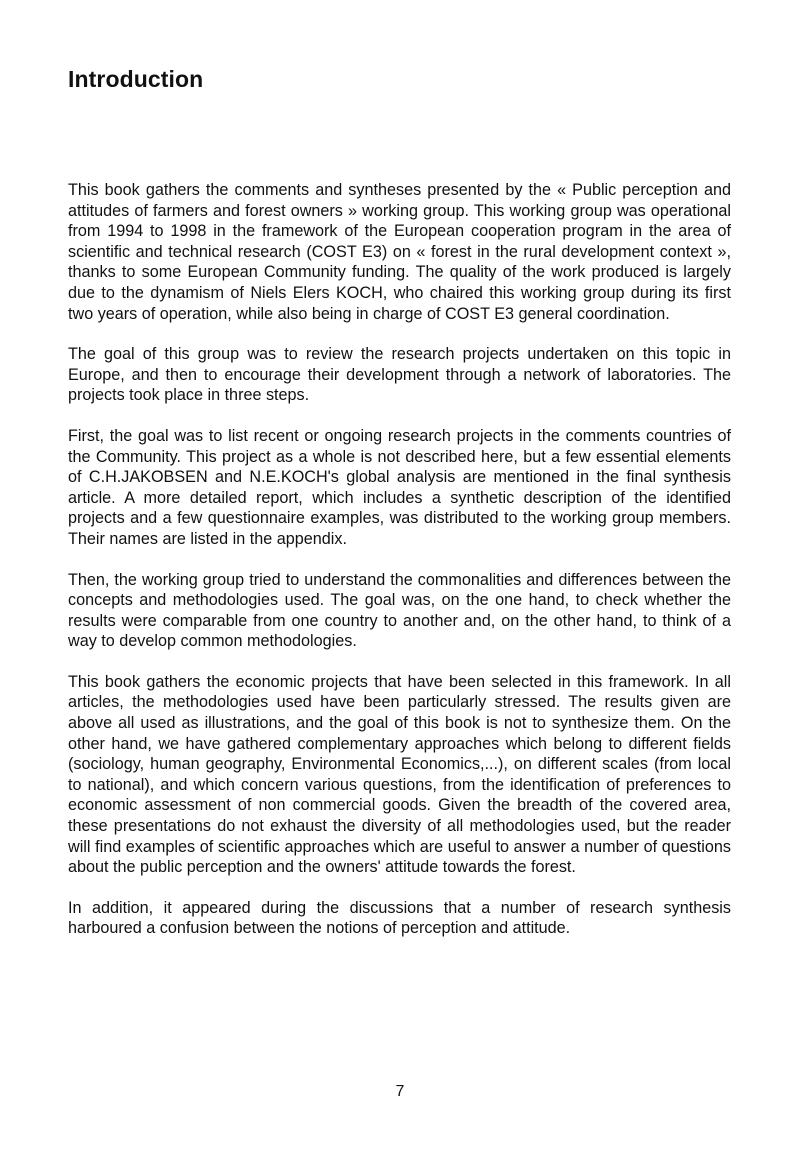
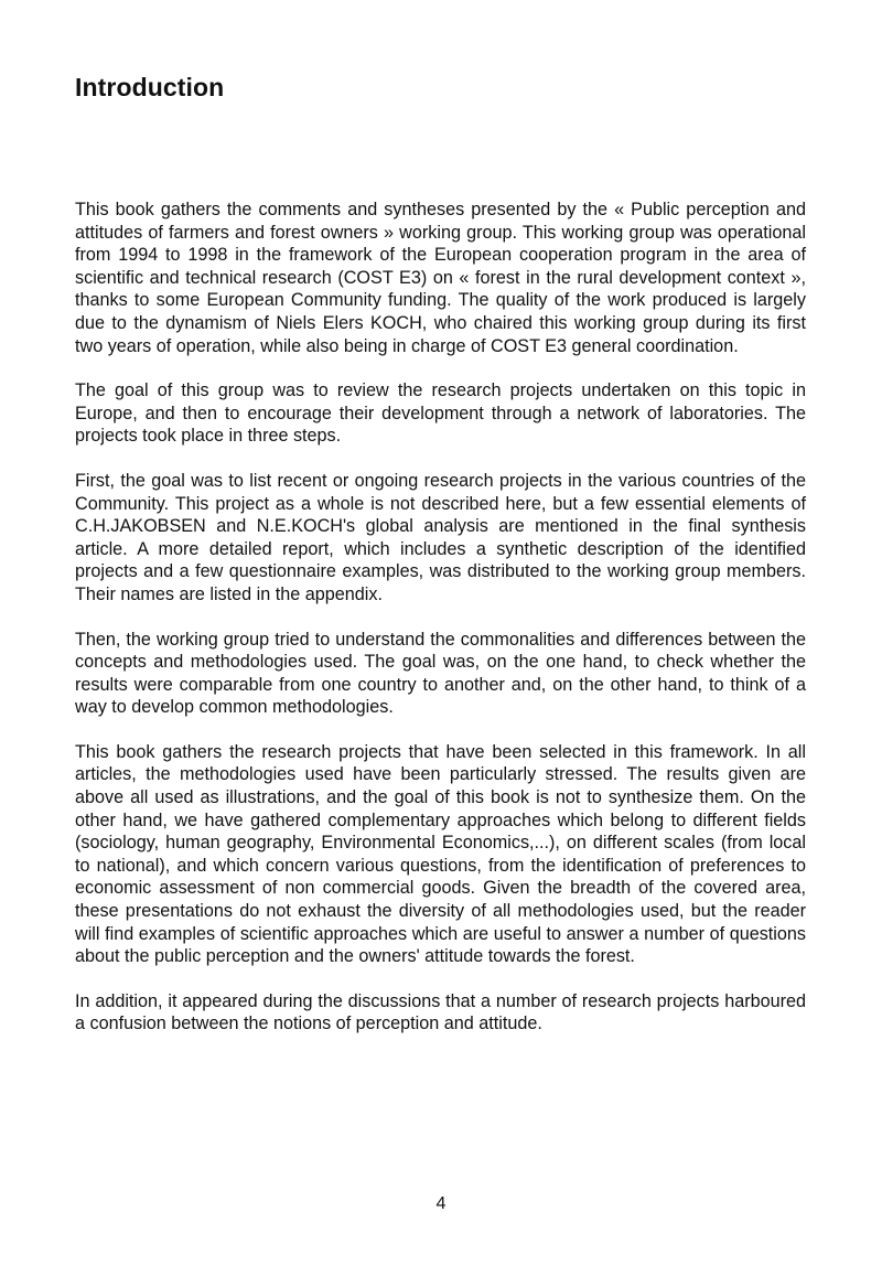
  Introduction
  This book gathers the comments and syntheses presented by the « Public percep­tion and attitudes of farmers and forest owners » working group. This working group was operational from 1994 to 1998 in the framework of the European cooperation program in the area of scientific and technical research (COST E3) on « forest in the rural development context », thanks to some European Community funding. The quality of the work produced is largely due to the dynamism of Niels Elers KOCH, who chaired this working group during its first two years of operation, while also being in charge of COST E3 general coordination.
  The goal of this group was to review the research projects undertaken on this topic in Europe, and then to encourage their development through a network of laborato­ries. The projects took place in three steps.
- First, the goal was to list recent or ongoing research projects in the comments coun­tries of the Community. This project as a whole is not described here, but a few essential elements of C.H.JAKOBSEN and N.E.KOCH's global analysis are men­tioned in the final synthesis article. A more detailed report, which includes a syn­thetic description of the identified projects and a few questionnaire examples, was distributed to the working group members. Their names are listed in the appendix.
+ First, the goal was to list recent or ongoing research projects in the various coun­tries of the Community. This project as a whole is not described here, but a few essential elements of C.H.JAKOBSEN and N.E.KOCH's global analysis are men­tioned in the final synthesis article. A more detailed report, which includes a syn­thetic description of the identified projects and a few questionnaire examples, was distributed to the working group members. Their names are listed in the appendix.
  Then, the working group tried to understand the commonalities and differences between the concepts and methodologies used. The goal was, on the one hand, to check whether the results were comparable from one country to another and, on the other hand, to think of a way to develop common methodologies.
- This book gathers the economic projects that have been selected in this framework. In all articles, the methodologies used have been particularly stressed. The results given are above all used as illustrations, and the goal of this book is not to synthe­size them. On the other hand, we have gathered complementary approaches which belong to different fields (sociology, human geography, Environmental Econom­ics,...), on different scales (from local to national), and which concern various ques­tions, from the identification of preferences to economic assessment of non com­mercial goods. Given the breadth of the covered area, these presentations do not exhaust the diversity of all methodologies used, but the reader will find examples of scientific approaches which are useful to answer a number of questions about the public perception and the owners' attitude towards the forest.
+ This book gathers the research projects that have been selected in this framework. In all articles, the methodologies used have been particularly stressed. The results given are above all used as illustrations, and the goal of this book is not to synthe­size them. On the other hand, we have gathered complementary approaches which belong to different fields (sociology, human geography, Environmental Econom­ics,...), on different scales (from local to national), and which concern various ques­tions, from the identification of preferences to economic assessment of non com­mercial goods. Given the breadth of the covered area, these presentations do not exhaust the diversity of all methodologies used, but the reader will find examples of scientific approaches which are useful to answer a number of questions about the public perception and the owners' attitude towards the forest.
- In addition, it appeared during the discussions that a number of research synthesis harboured a confusion between the notions of perception and attitude.
+ In addition, it appeared during the discussions that a number of research projects harboured a confusion between the notions of perception and attitude.
- 7
+ 4
